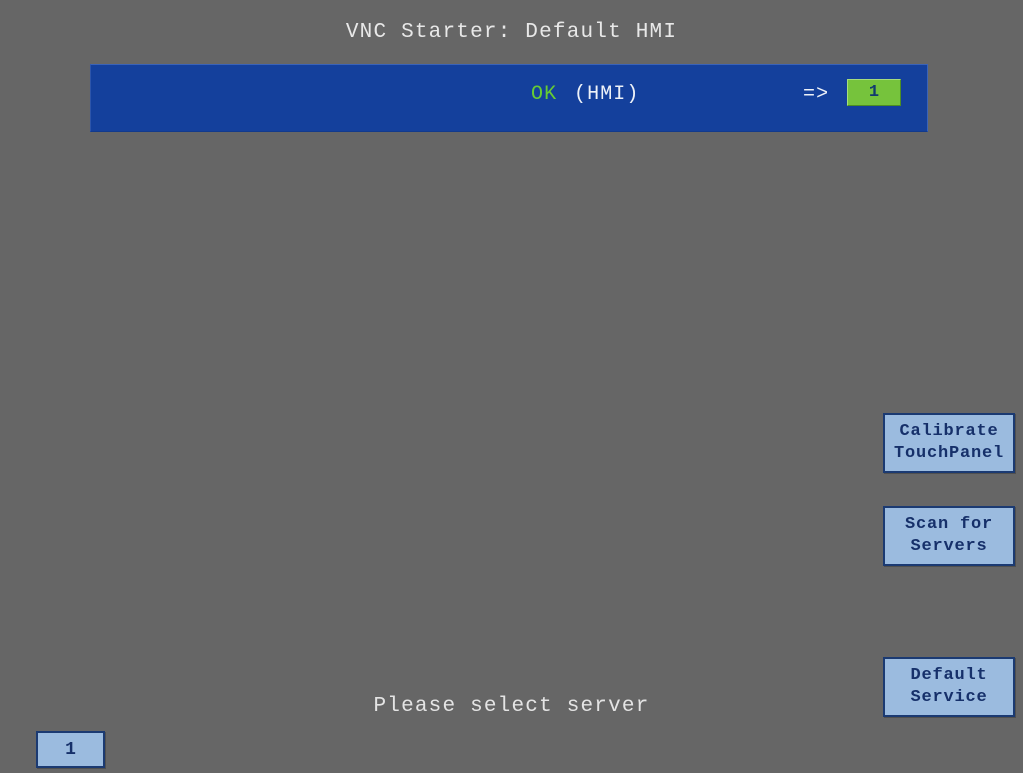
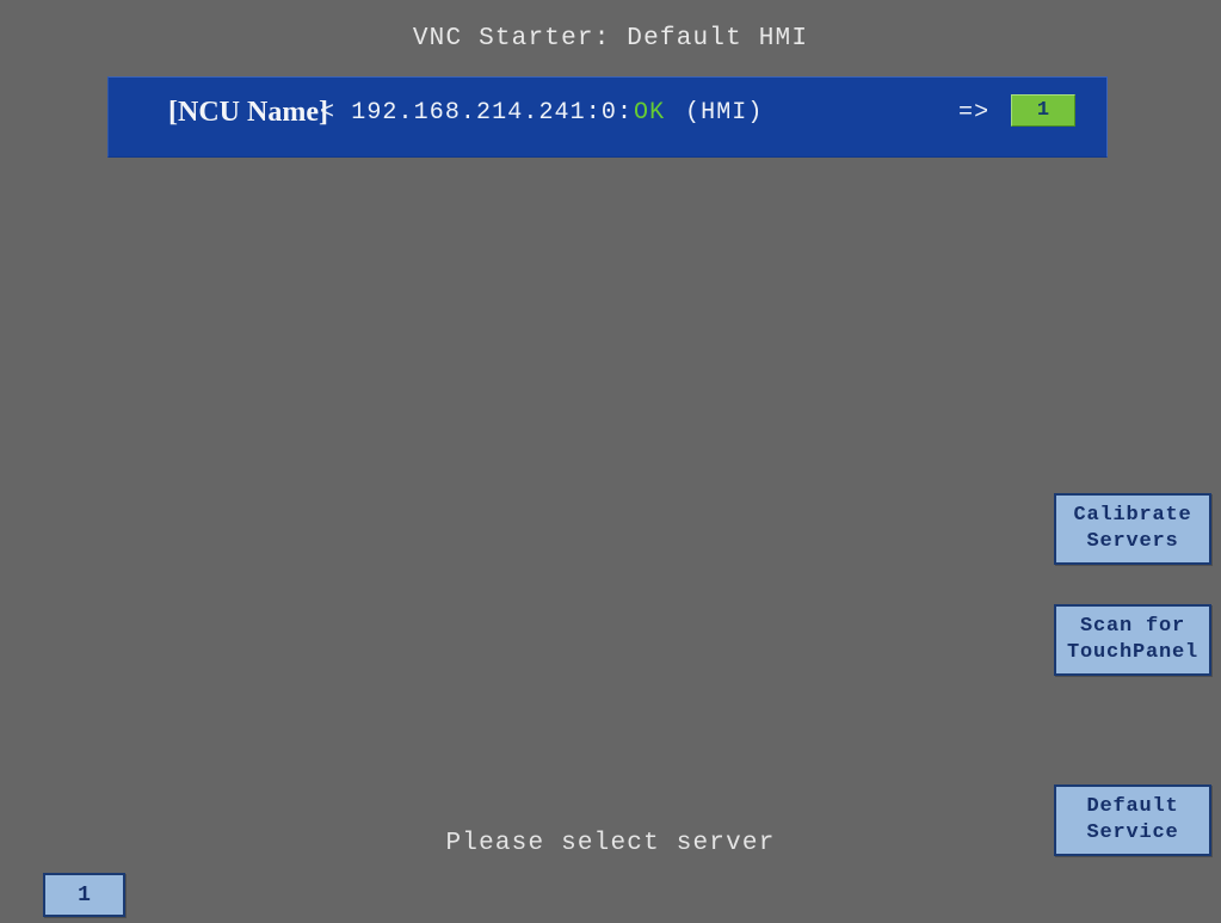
  VNC Starter: Default HMI
+ [NCU Name]
+ < 192.168.214.241:0:
  OK
  (HMI)
  =>
  1
  Calibrate
- TouchPanel
+ Servers
  Scan for
- Servers
+ TouchPanel
  Default
  Service
  1
  Please select server
